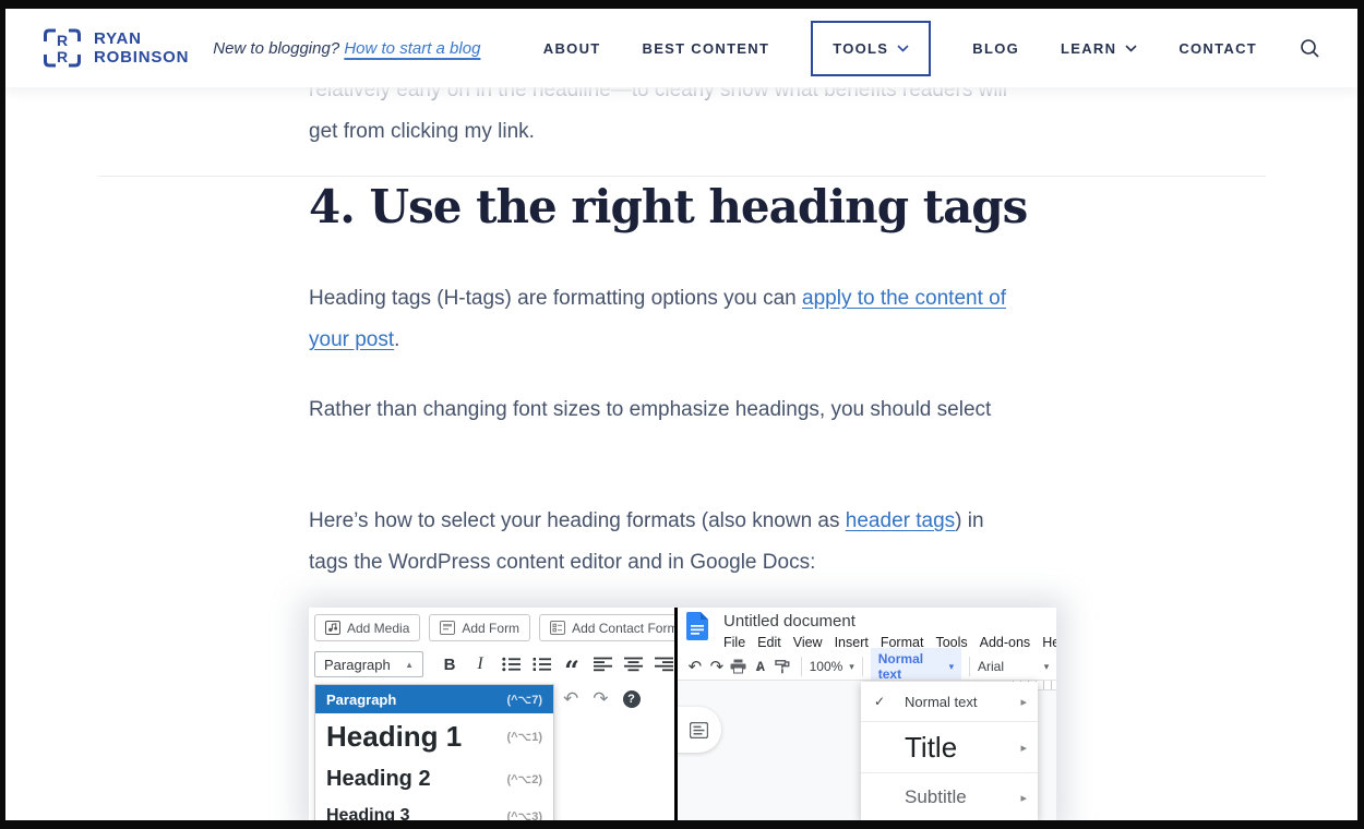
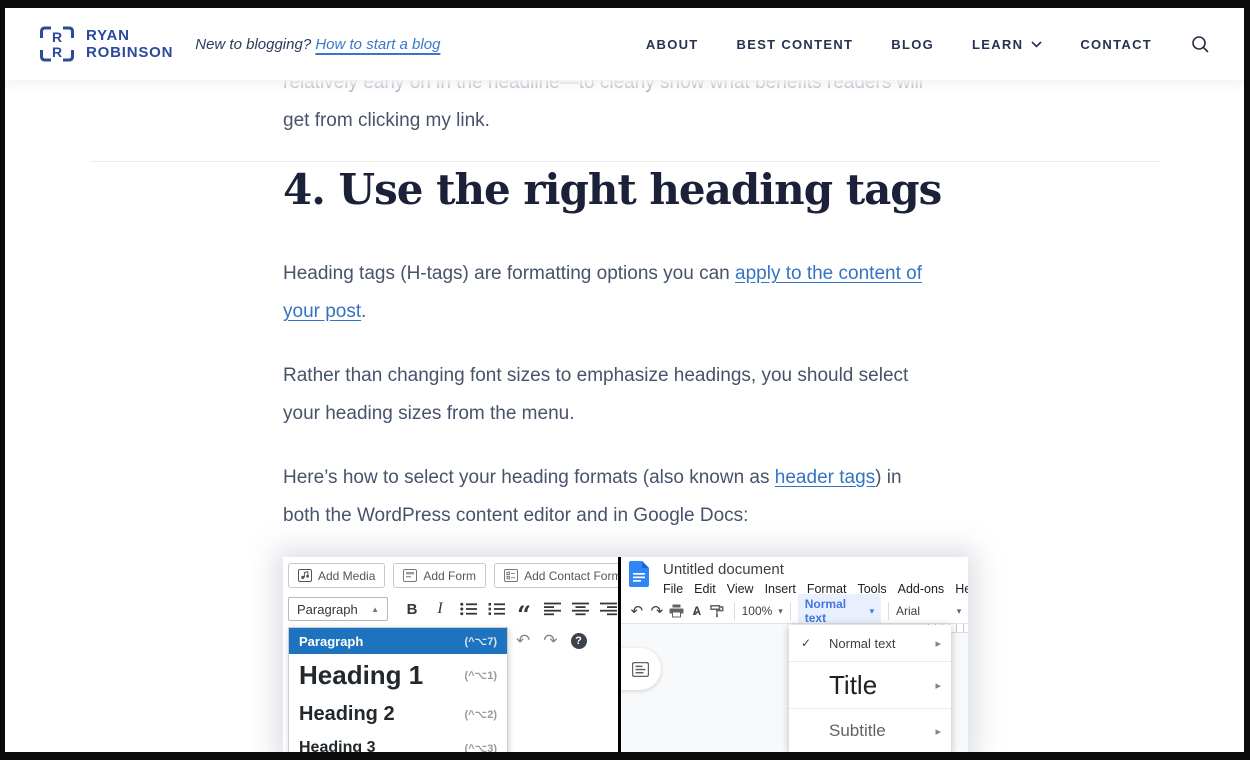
  R
  R
  RYAN
  ROBINSON
  New to blogging? How to start a blog
  ABOUT
  BEST CONTENT
- TOOLS
  BLOG
  LEARN
  CONTACT
  get from clicking my link.
  4. Use the right heading tags
  Heading tags (H-tags) are formatting options you can apply to the content of
  your post.
  Rather than changing font sizes to emphasize headings, you should select
+ your heading sizes from the menu.
  Here’s how to select your heading formats (also known as header tags) in
- tags the WordPress content editor and in Google Docs:
+ both the WordPress content editor and in Google Docs:
  Add Media
  Add Form
  Add Contact Form
  Paragraph
  ▲
  B
  I
  “
  ↶
  ↷
  ?
  Paragraph
  (^⌥7)
  Heading 1
  (^⌥1)
  Heading 2
  (^⌥2)
  Heading 3
  (^⌥3)
  Untitled document
  File
  Edit
  View
  Insert
  Format
  Tools
  Add-ons
  ↶
  ↷
  A
  ✓
  100%
  ▾
  Normal text
  ▾
  Arial
  ▾
  ✓
  Normal text
  ▸
  Title
  ▸
  Subtitle
  ▸
